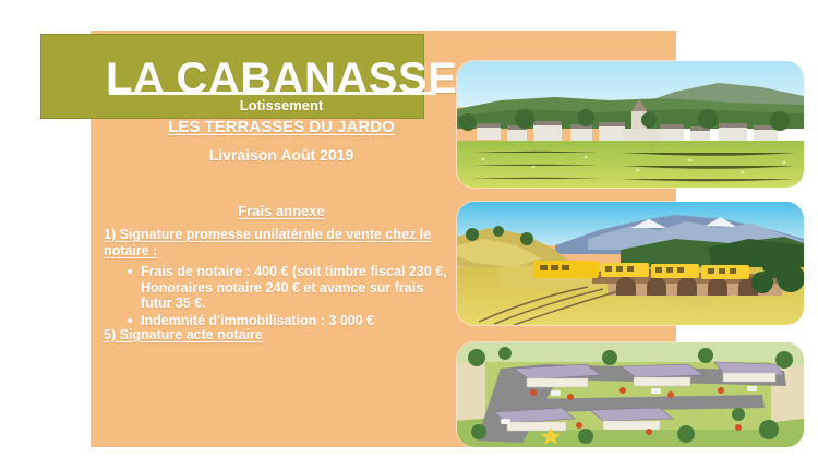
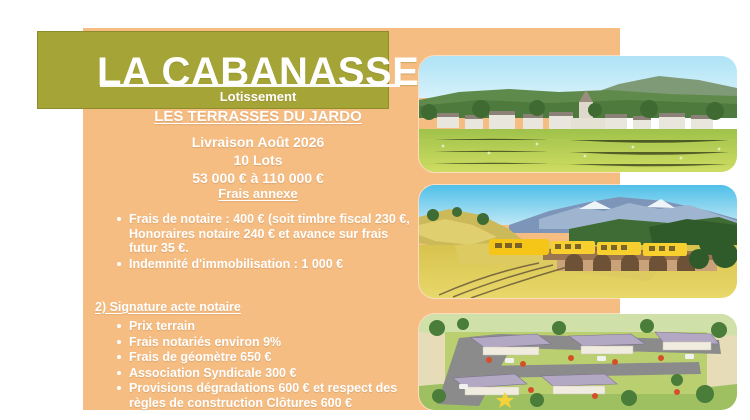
  LA CABANASSE
  Lotissement
  LES TERRASSES DU JARDO
- Livraison Août 2019
+ Livraison Août 2026
+ 10 Lots
+ 53 000 € à 110 000 €
  Frais annexe
- 1) Signature promesse unilatérale de vente chez le notaire :
  Frais de notaire : 400 € (soit timbre fiscal 230 €, Honoraires notaire 240 € et avance sur frais futur 35 €.
- Indemnité d'immobilisation : 3 000 €
+ Indemnité d'immobilisation : 1 000 €
- 5) Signature acte notaire
+ 2) Signature acte notaire
+ Prix terrain
+ Frais notariés environ 9%
+ Frais de géomètre 650 €
+ Association Syndicale 300 €
+ Provisions dégradations 600 € et respect des règles de construction Clôtures 600 €
